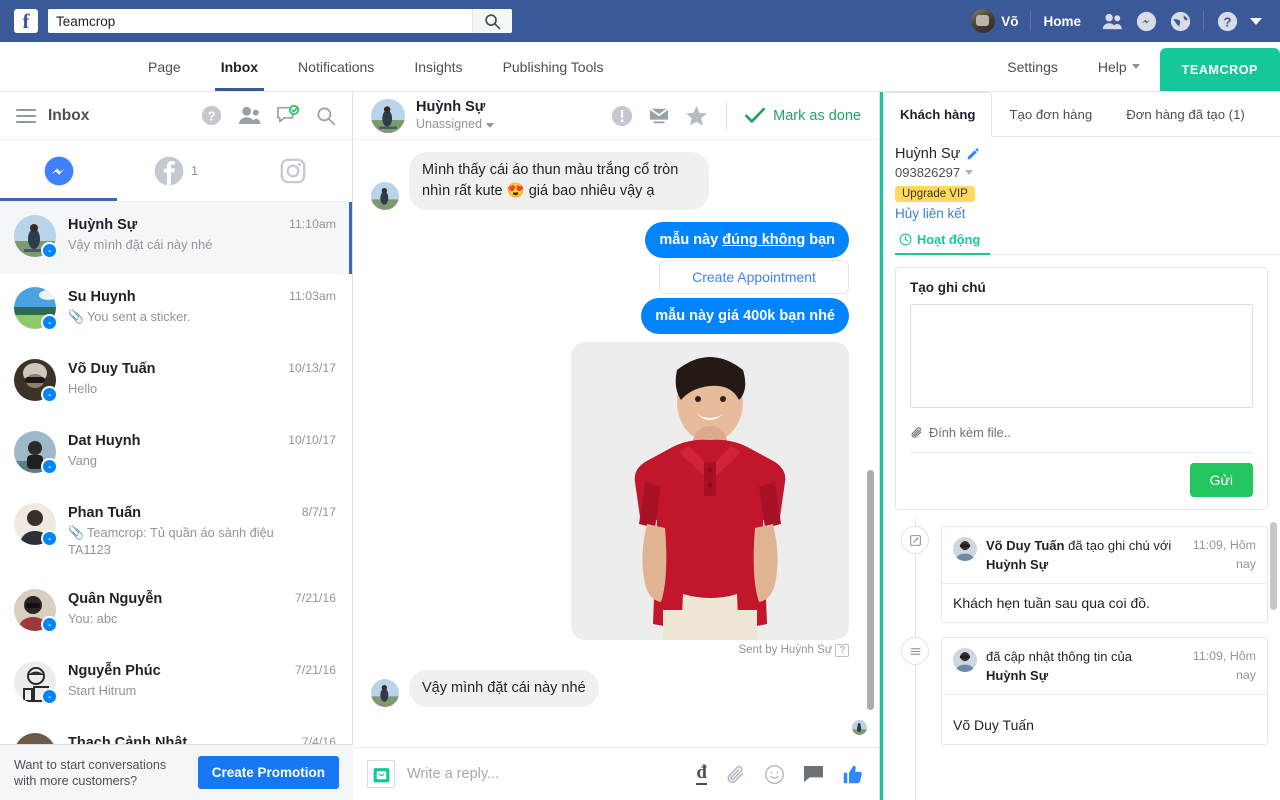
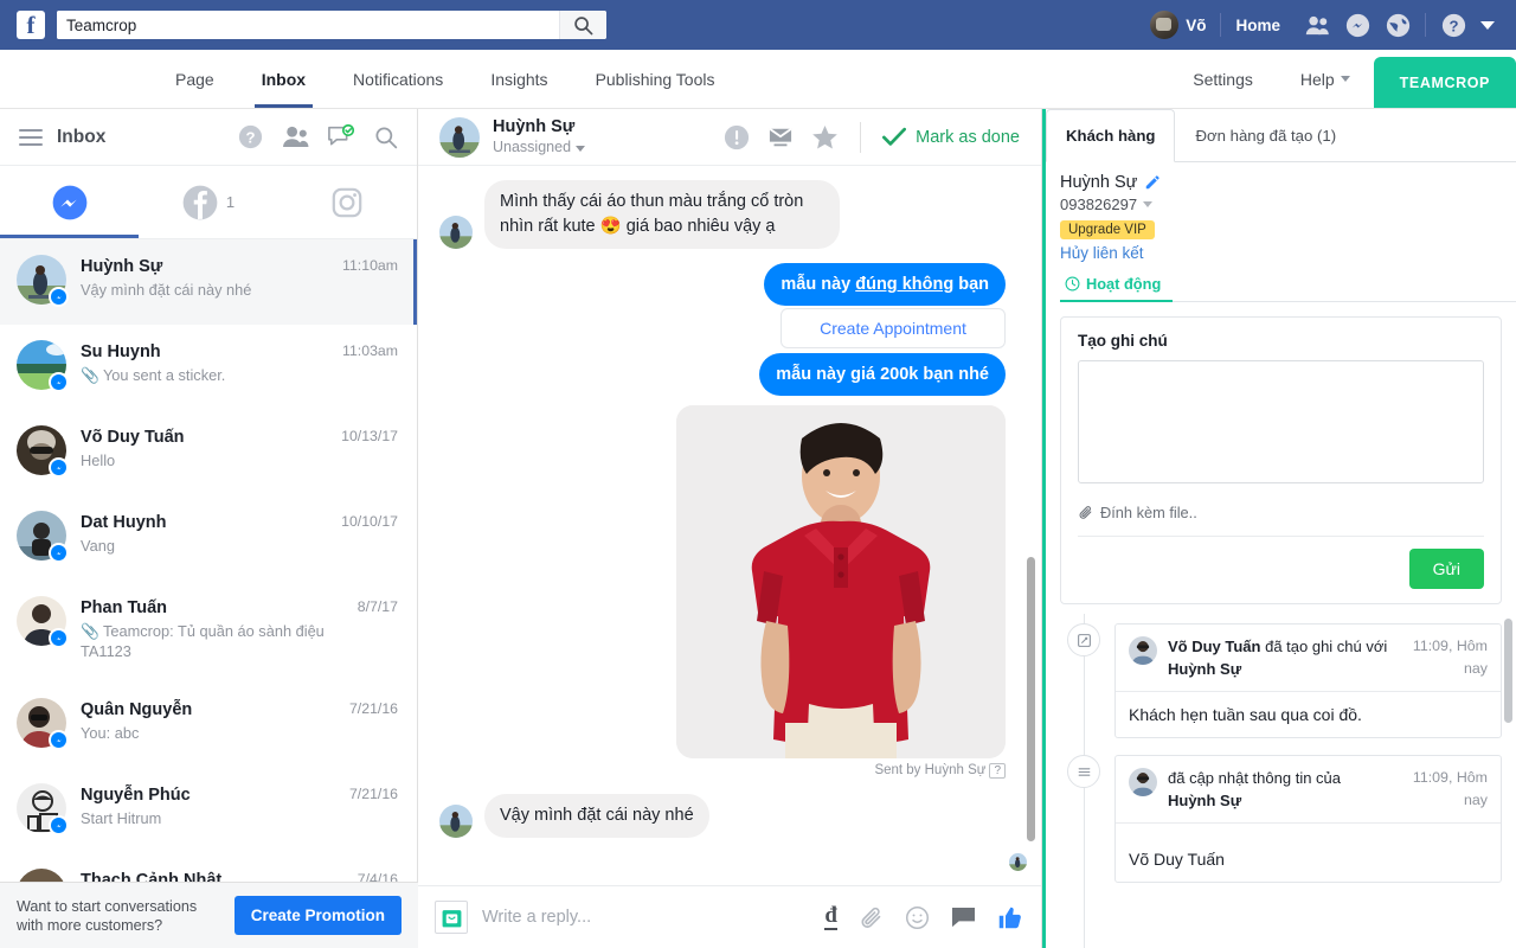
  f
  Teamcrop
  Võ
  Home
  ?
  Page
  Inbox
  Notifications
  Insights
  Publishing Tools
  Settings
  Help
  TEAMCROP
  Inbox
  ?
  1
  Huỳnh Sự
  Vậy mình đặt cái này nhé
  11:10am
  Su Huynh
  📎 You sent a sticker.
  11:03am
  Võ Duy Tuấn
  Hello
  10/13/17
  Dat Huynh
  Vang
  10/10/17
  Phan Tuấn
  📎 Teamcrop: Tủ quần áo sành điệu TA1123
  8/7/17
  Quân Nguyễn
  You: abc
  7/21/16
  Nguyễn Phúc
  Start Hitrum
  7/21/16
  Thạch Cảnh Nhật
  7/4/16
  Want to start conversations with more customers?
  Create Promotion
  Huỳnh Sự
  Unassigned
  Mark as done
  Mình thấy cái áo thun màu trắng cổ tròn nhìn rất kute 😍 giá bao nhiêu vậy ạ
  mẫu này đúng không bạn
  Create Appointment
- mẫu này giá 400k bạn nhé
+ mẫu này giá 200k bạn nhé
  Sent by Huỳnh Sự ?
  Vậy mình đặt cái này nhé
  Write a reply...
  đ
  Khách hàng
- Tạo đơn hàng
  Đơn hàng đã tạo (1)
  Huỳnh Sự
  093826297
  Upgrade VIP
  Hủy liên kết
  Hoạt động
  Tạo ghi chú
  Đính kèm file..
  Gửi
  Võ Duy Tuấn đã tạo ghi chú với Huỳnh Sự
  11:09, Hôm nay
  Khách hẹn tuần sau qua coi đồ.
  đã cập nhật thông tin của Huỳnh Sự
  11:09, Hôm nay
  Võ Duy Tuấn
